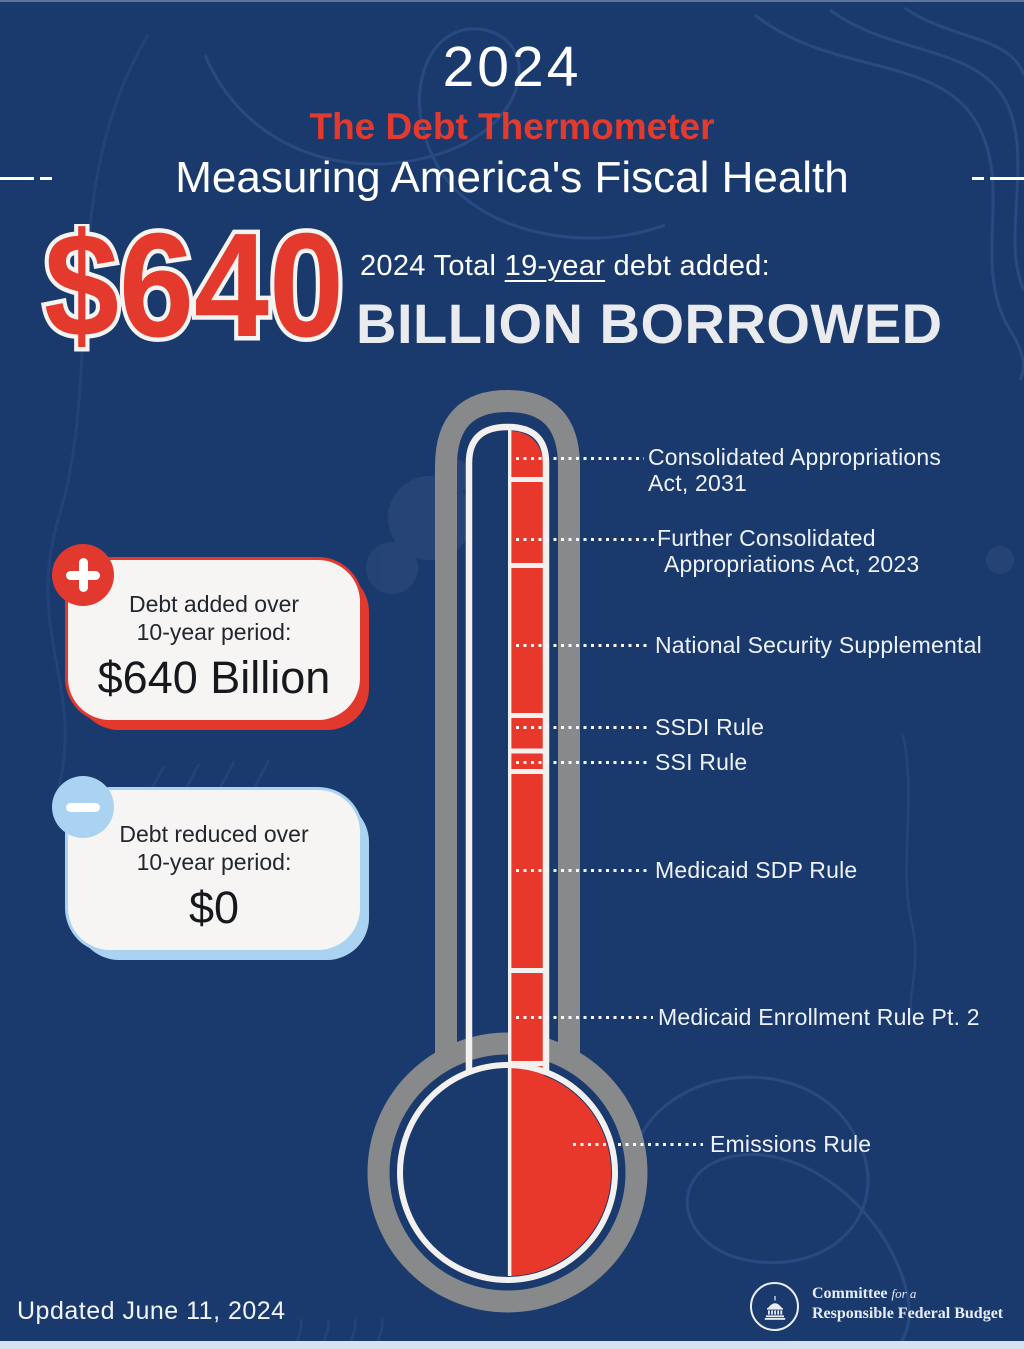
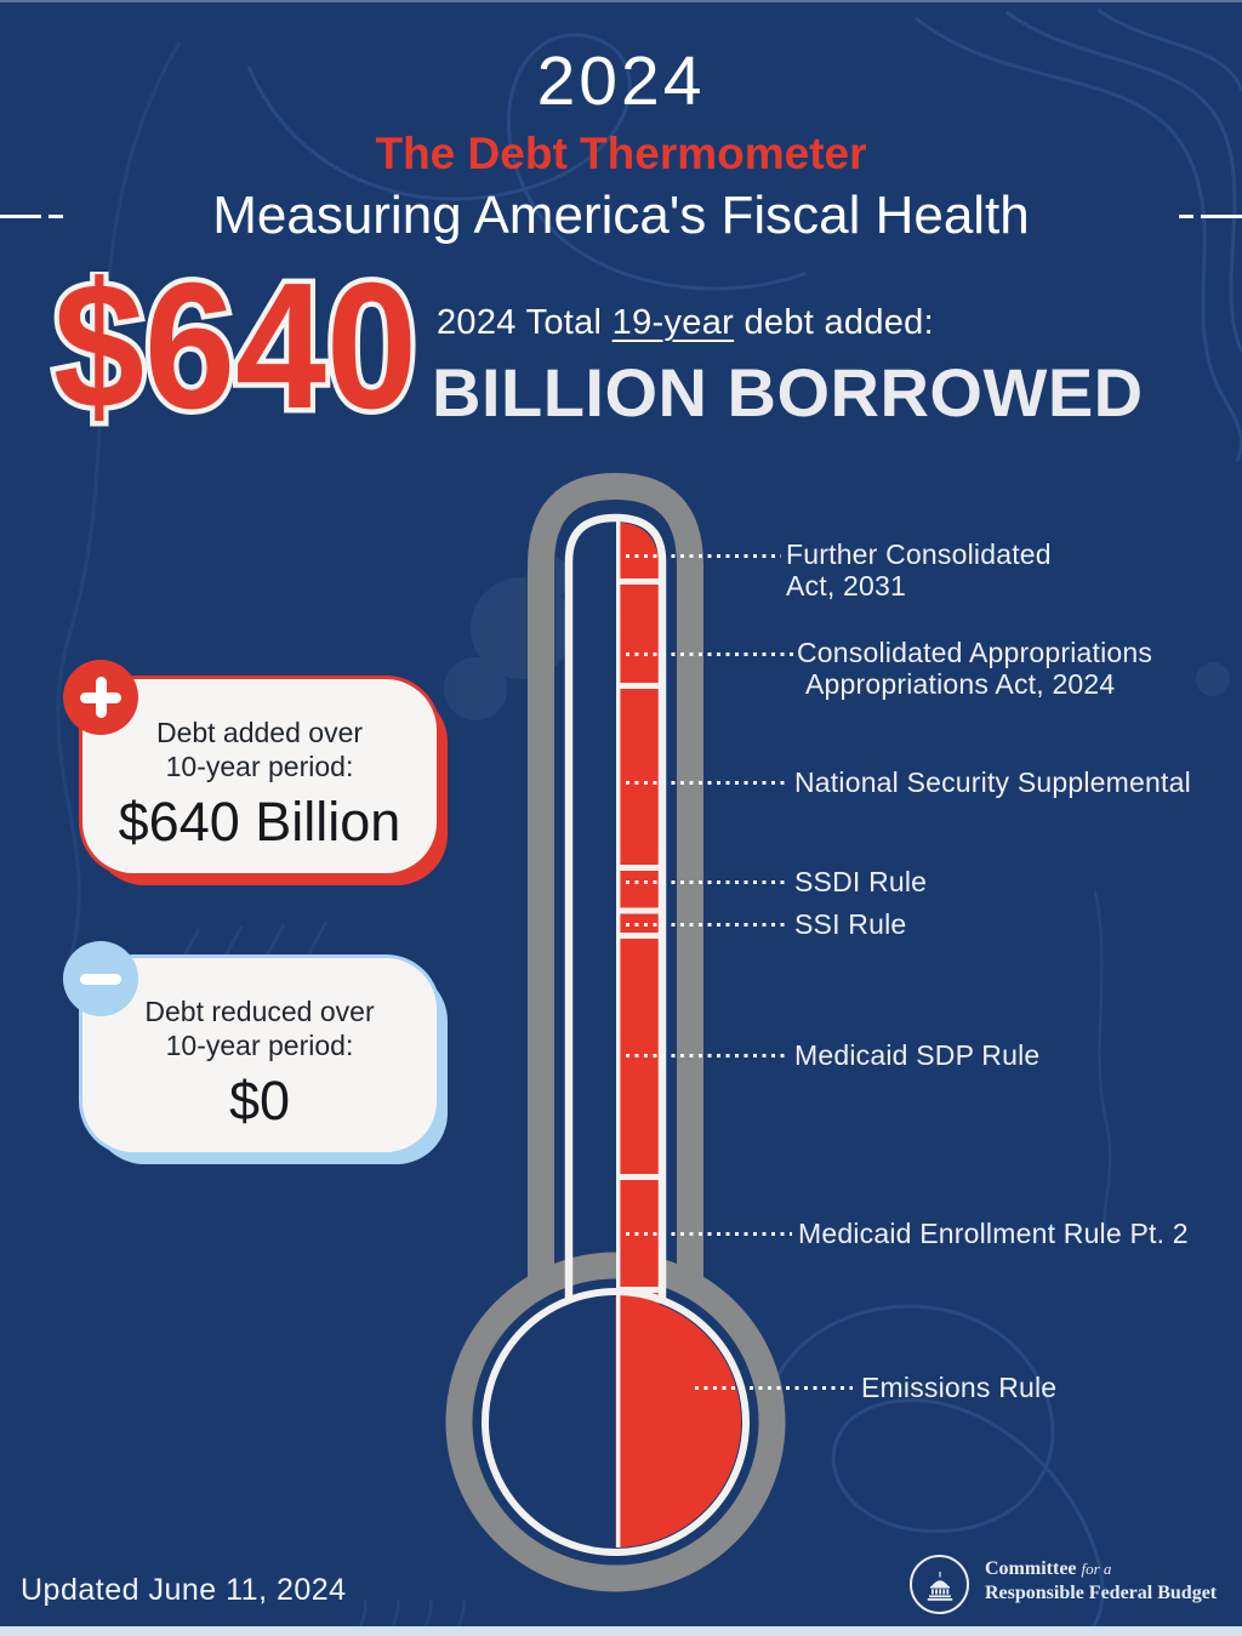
  2024
  The Debt Thermometer
  Measuring America's Fiscal Health
  $640
  2024 Total 19-year debt added:
  BILLION BORROWED
  Debt added over
  10-year period:
  $640 Billion
  Debt reduced over
  10-year period:
  $0
- Consolidated Appropriations
+ Further Consolidated
  Act, 2031
- Further Consolidated
+ Consolidated Appropriations
- Appropriations Act, 2023
+ Appropriations Act, 2024
  National Security Supplemental
  SSDI Rule
  SSI Rule
  Medicaid SDP Rule
  Medicaid Enrollment Rule Pt. 2
  Emissions Rule
  Updated June 11, 2024
  Committee for a
  Responsible Federal Budget
